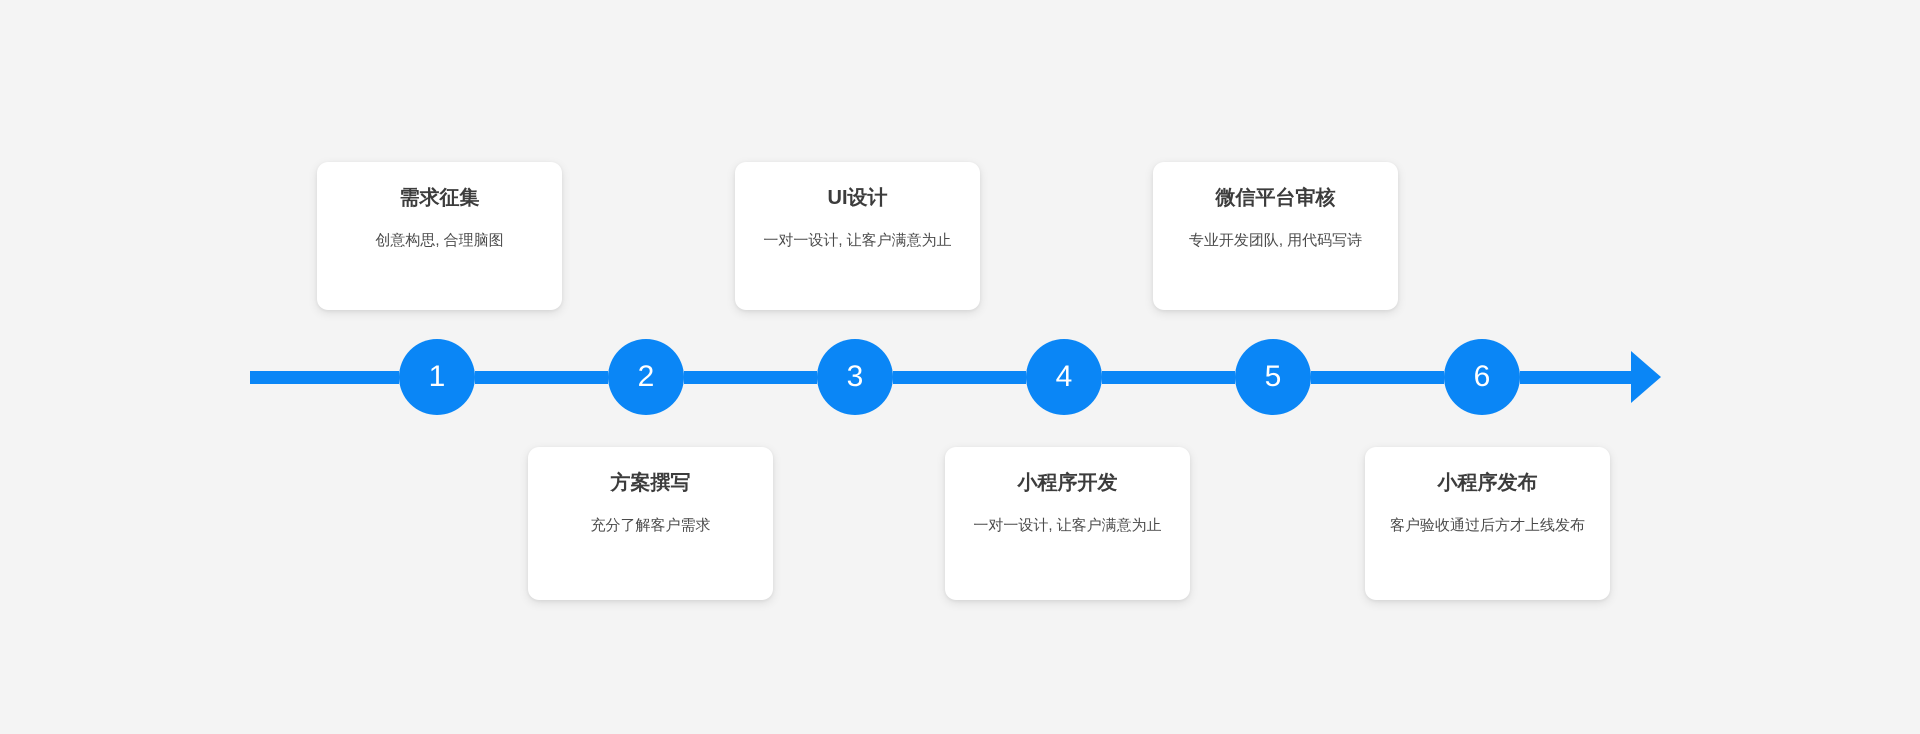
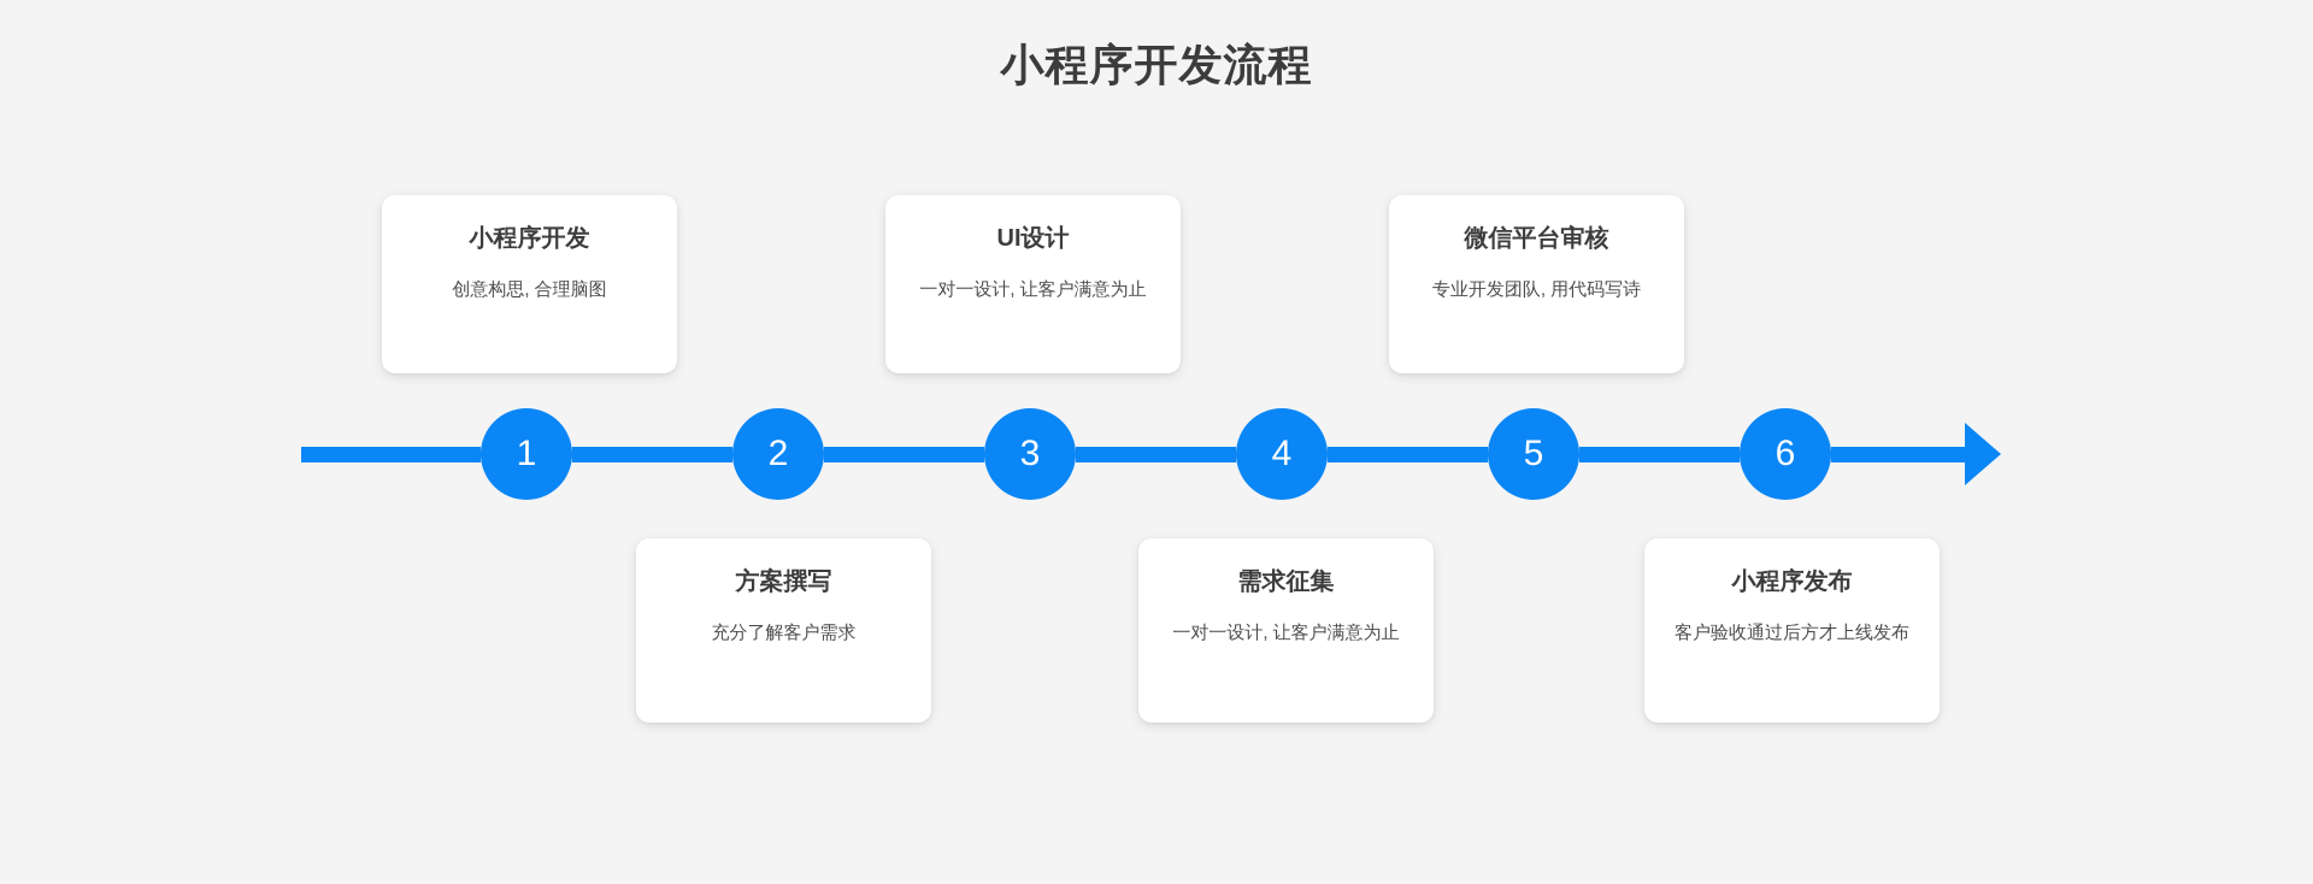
+ 小程序开发流程
  1
  2
  3
  4
  5
  6
- 需求征集
+ 小程序开发
  创意构思, 合理脑图
  方案撰写
  充分了解客户需求
  UI设计
  一对一设计, 让客户满意为止
- 小程序开发
+ 需求征集
  一对一设计, 让客户满意为止
  微信平台审核
  专业开发团队, 用代码写诗
  小程序发布
  客户验收通过后方才上线发布
